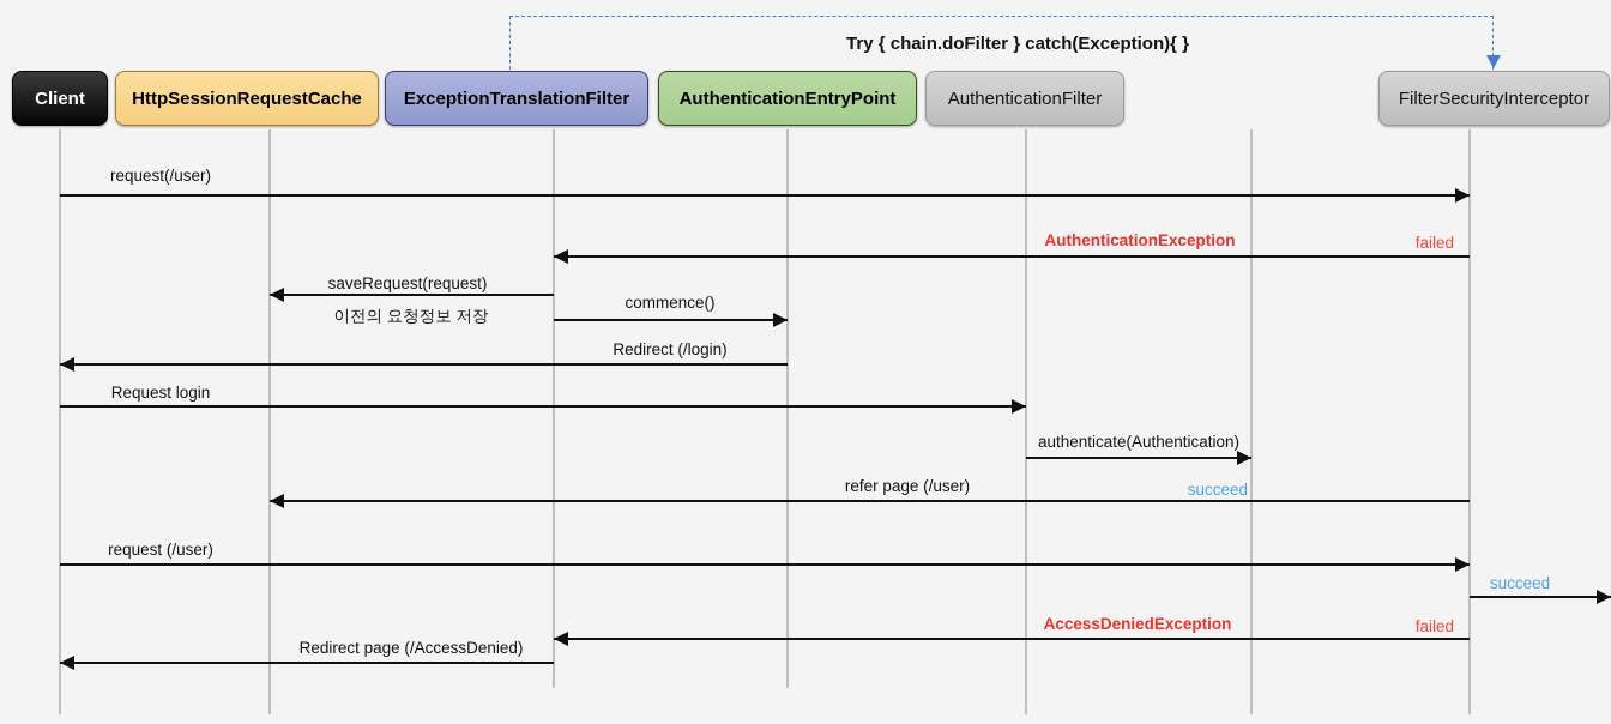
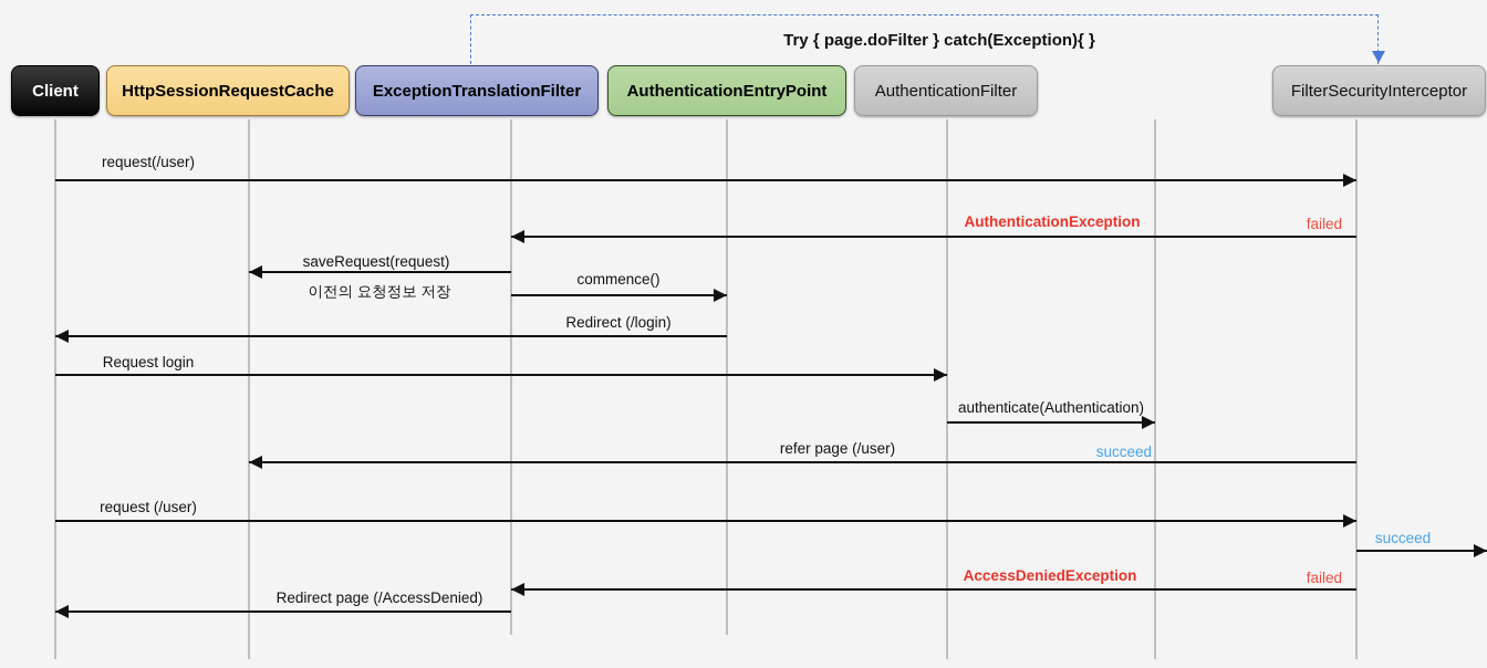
- Try { chain.doFilter } catch(Exception){ }
+ Try { page.doFilter } catch(Exception){ }
  Client
  HttpSessionRequestCache
  ExceptionTranslationFilter
  AuthenticationEntryPoint
  AuthenticationFilter
  FilterSecurityInterceptor
  request(/user)
  AuthenticationException
  failed
  saveRequest(request)
  이전의 요청정보 저장
  commence()
  Redirect (/login)
  Request login
  authenticate(Authentication)
  refer page (/user)
  succeed
  request (/user)
  succeed
  AccessDeniedException
  failed
  Redirect page (/AccessDenied)
